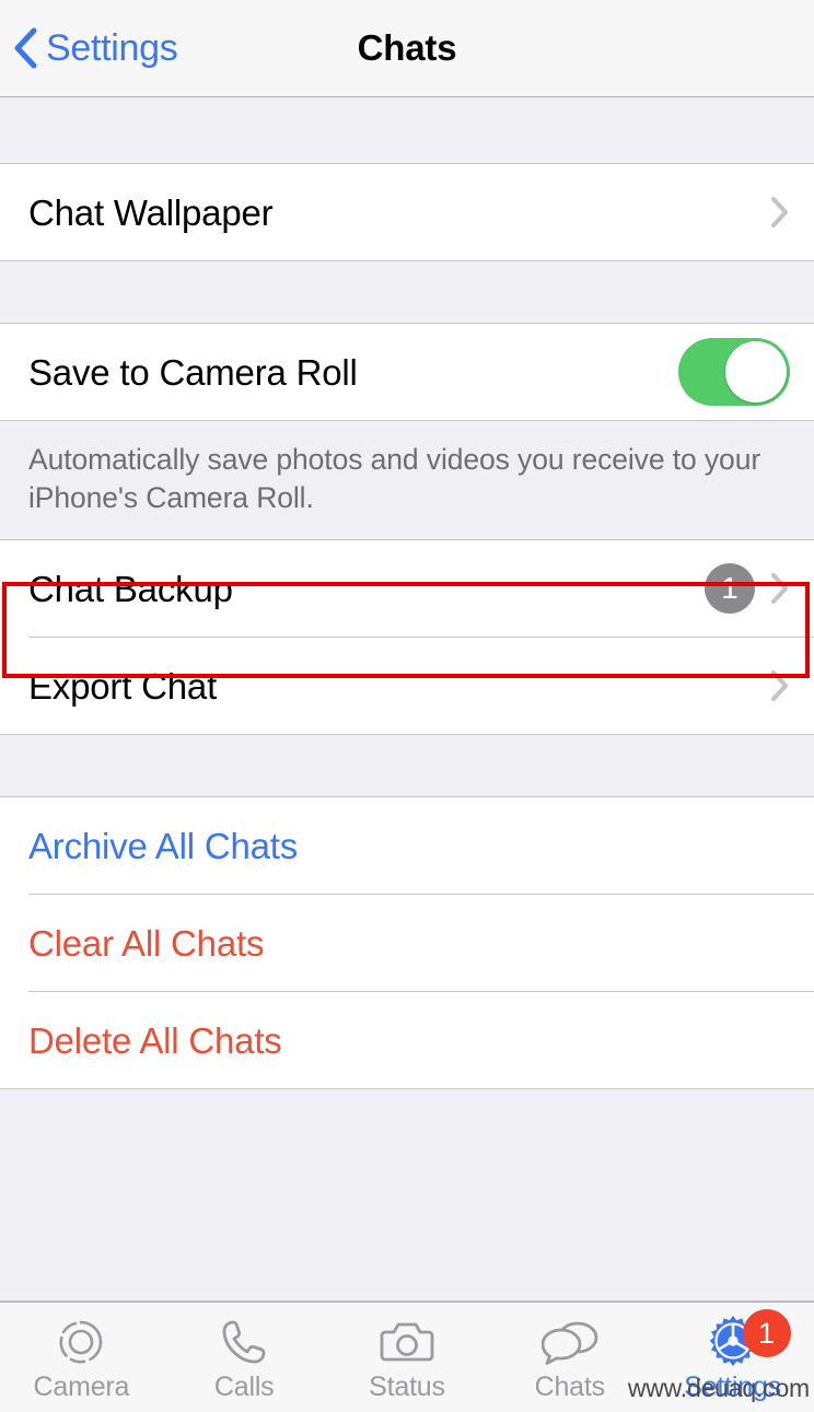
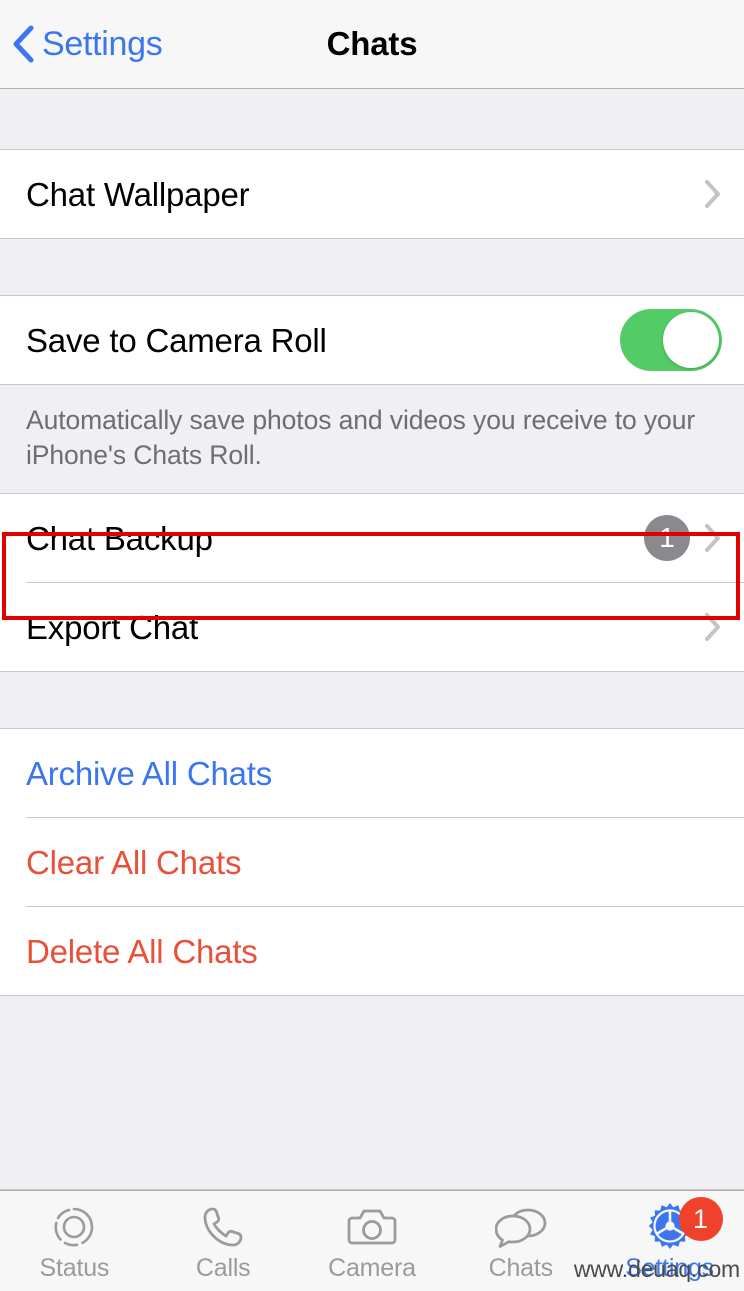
  Settings
  Chats
  Chat Wallpaper
  Save to Camera Roll
- Automatically save photos and videos you receive to your iPhone's Camera Roll.
+ Automatically save photos and videos you receive to your iPhone's Chats Roll.
  Chat Backup
  1
  Export Chat
  Archive All Chats
  Clear All Chats
  Delete All Chats
- Camera
+ Status
  Calls
- Status
+ Camera
  Chats
  1
  Settings
  www.deuaq.com
